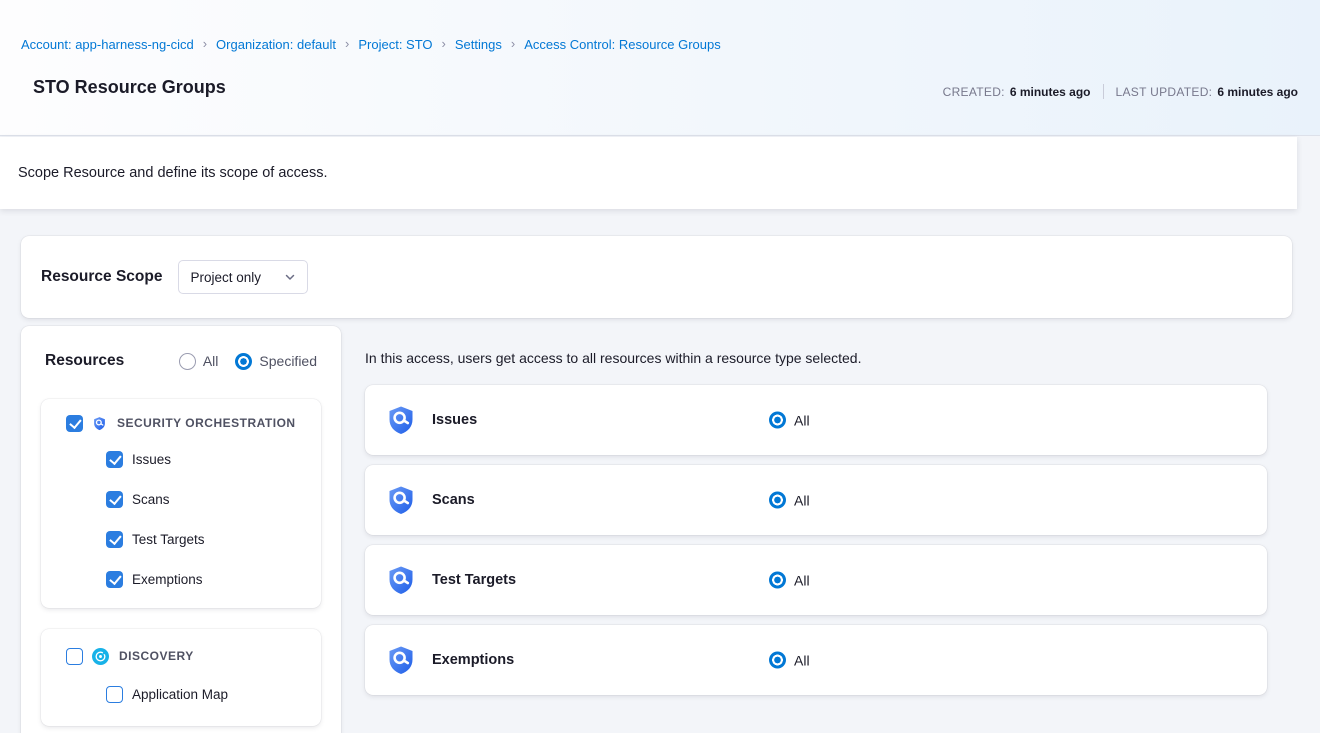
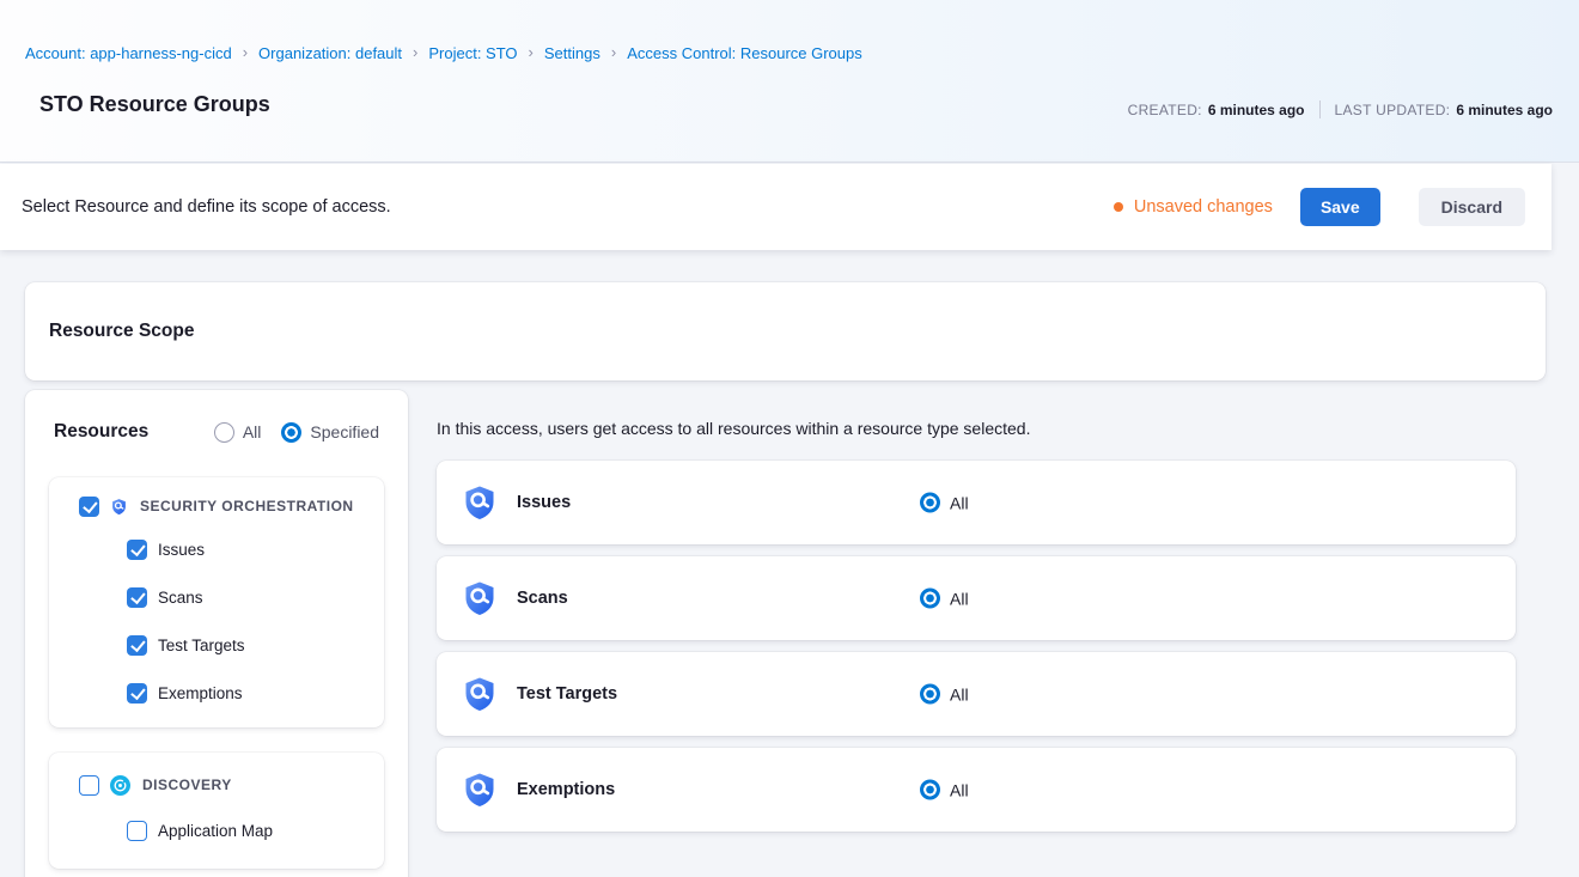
  Account: app-harness-ng-cicd
  ›
  Organization: default
  ›
  Project: STO
  ›
  Settings
  ›
  Access Control: Resource Groups
  STO Resource Groups
  CREATED:
  6 minutes ago
  LAST UPDATED:
  6 minutes ago
- Scope Resource and define its scope of access.
+ Select Resource and define its scope of access.
+ Unsaved changes
+ Save
+ Discard
  Resource Scope
- Project only
  Resources
  All
  Specified
  SECURITY ORCHESTRATION
  Issues
  Scans
  Test Targets
  Exemptions
  DISCOVERY
  Application Map
  In this access, users get access to all resources within a resource type selected.
  Issues
  All
  Scans
  All
  Test Targets
  All
  Exemptions
  All
